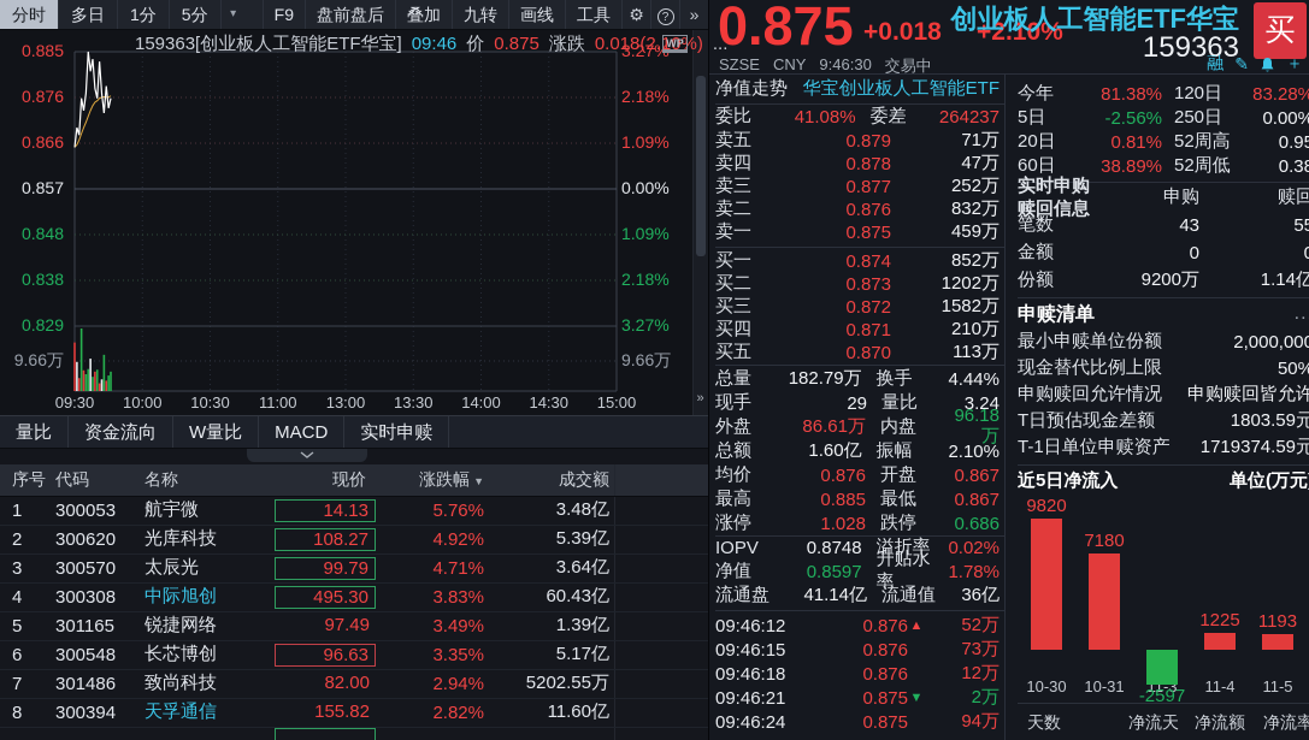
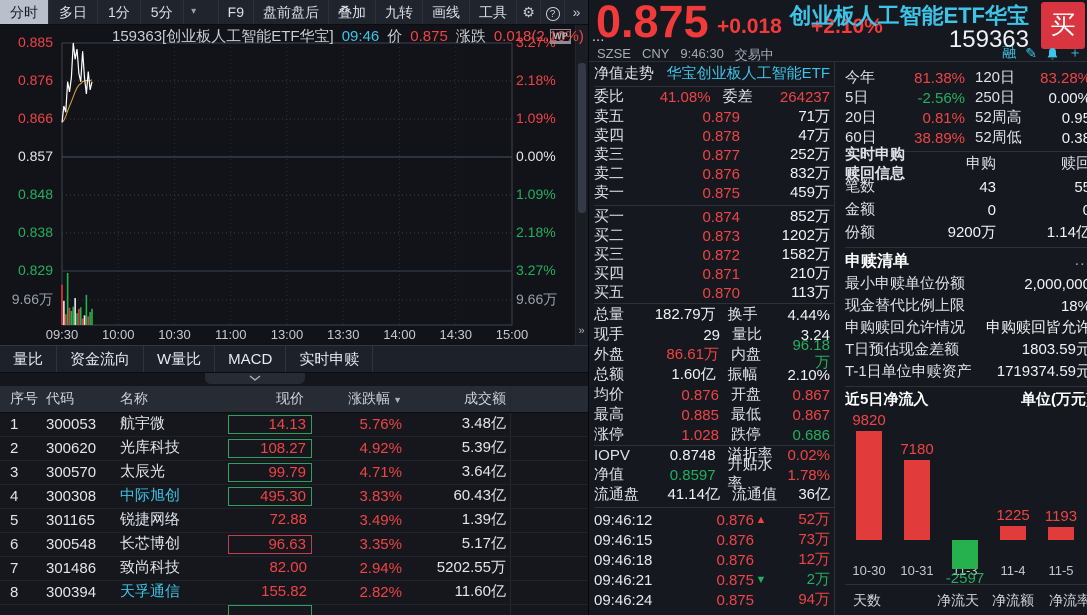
  分时
  多日
  1分
  5分
  ▾
  F9
  盘前盘后
  叠加
  九转
  画线
  工具
  ⚙
  ?
  »
  159363[创业板人工智能ETF华宝]
  09:46
  价
  0.875
  涨跌
  0.018(2.10%)
  ...
  WP
  0.885
  0.876
  0.866
  0.857
  0.848
  0.838
  0.829
  9.66万
  3.27%
  2.18%
  1.09%
  0.00%
  1.09%
  2.18%
  3.27%
  9.66万
  09:30
  10:00
  10:30
  11:00
  13:00
  13:30
  14:00
  14:30
  15:00
  »
  量比
  资金流向
  W量比
  MACD
  实时申赎
  序号
  代码
  名称
  现价
  涨跌幅 ▼
  成交额
  1
  300053
  航宇微
  14.13
  5.76%
  3.48亿
  2
  300620
  光库科技
  108.27
  4.92%
  5.39亿
  3
  300570
  太辰光
  99.79
  4.71%
  3.64亿
  4
  300308
  中际旭创
  495.30
  3.83%
  60.43亿
  5
  301165
  锐捷网络
- 97.49
+ 72.88
  3.49%
  1.39亿
  6
  300548
  长芯博创
  96.63
  3.35%
  5.17亿
  7
  301486
  致尚科技
  82.00
  2.94%
  5202.55万
  8
  300394
  天孚通信
  155.82
  2.82%
  11.60亿
  0.875
  +0.018
  +2.10%
  创业板人工智能ETF华宝
  159363
  买
  SZSE
  CNY
  9:46:30
  交易中
  融
  ✎
  ＋
  净值走势
  华宝创业板人工智能ETF
  委比
  41.08%
  委差
  264237
  卖五
  0.879
  71万
  卖四
  0.878
  47万
  卖三
  0.877
  252万
  卖二
  0.876
  832万
  卖一
  0.875
  459万
  买一
  0.874
  852万
  买二
  0.873
  1202万
  买三
  0.872
  1582万
  买四
  0.871
  210万
  买五
  0.870
  113万
  总量
  182.79万
  换手
  4.44%
  现手
  29
  量比
  3.24
  外盘
  86.61万
  内盘
  96.18万
  总额
  1.60亿
  振幅
  2.10%
  均价
  0.876
  开盘
  0.867
  最高
  0.885
  最低
  0.867
  涨停
  1.028
  跌停
  0.686
  IOPV
  0.8748
  溢折率
  0.02%
  净值
  0.8597
  升贴水率
  1.78%
  流通盘
  41.14亿
  流通值
  36亿
  09:46:12
  0.876
  ▲
  52万
  09:46:15
  0.876
  73万
  09:46:18
  0.876
  12万
  09:46:21
  0.875
  ▼
  2万
  09:46:24
  0.875
  94万
  今年
  81.38%
  120日
  83.28%
  5日
  -2.56%
  250日
  0.00%
  20日
  0.81%
  52周高
  0.9
  60日
  38.89%
  52周低
  0.3
  实时申购赎回信息
  申购
  赎回
  笔数
  43
  金额
  0
  份额
  9200万
  1.14亿
  申赎清单
  最小申赎单位份额
  2,000,00
  现金替代比例上限
- 50%
+ 18%
  申购赎回允许情况
  申购赎回皆允许
  T日预估现金差额
  1803.59元
  T-1日单位申赎资产
  1719374.59元
  近5日净流入
  单位(万元
  9820
  7180
  -2597
  1225
  1193
  10-30
  10-31
  11-3
  11-4
  11-5
  天数
  净流天
  净流额
  净流率
